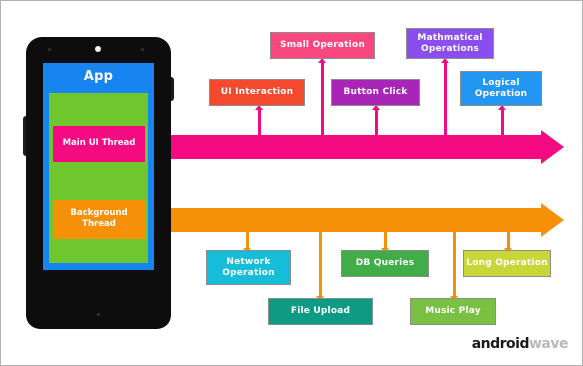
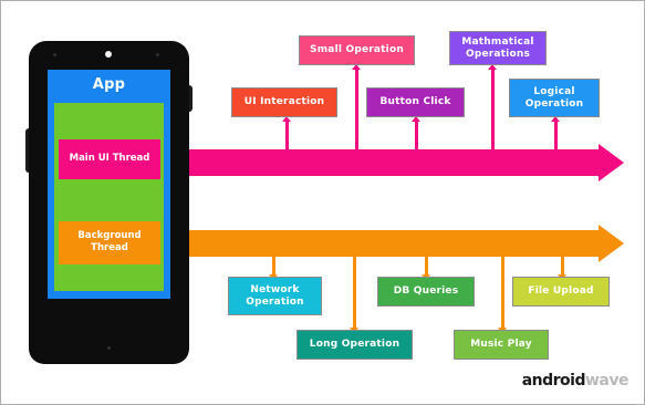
  App
  Main UI Thread
  Background Thread
  UI Interaction
  Small Operation
  Button Click
  Mathmatical Operations
  Logical Operation
  Network Operation
- File Upload
+ Long Operation
  DB Queries
  Music Play
- Long Operation
+ File Upload
  androidwave
